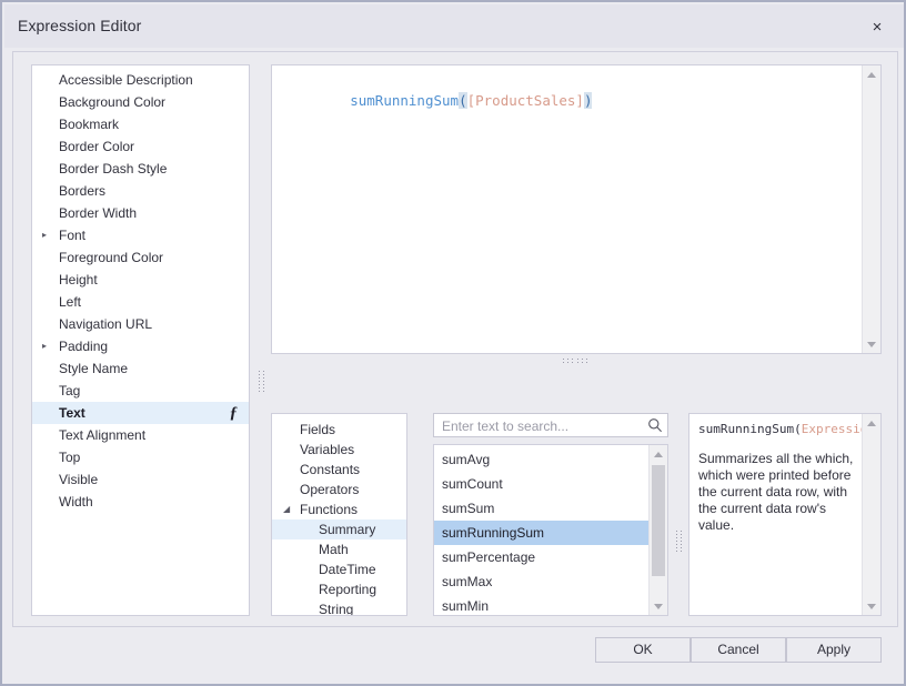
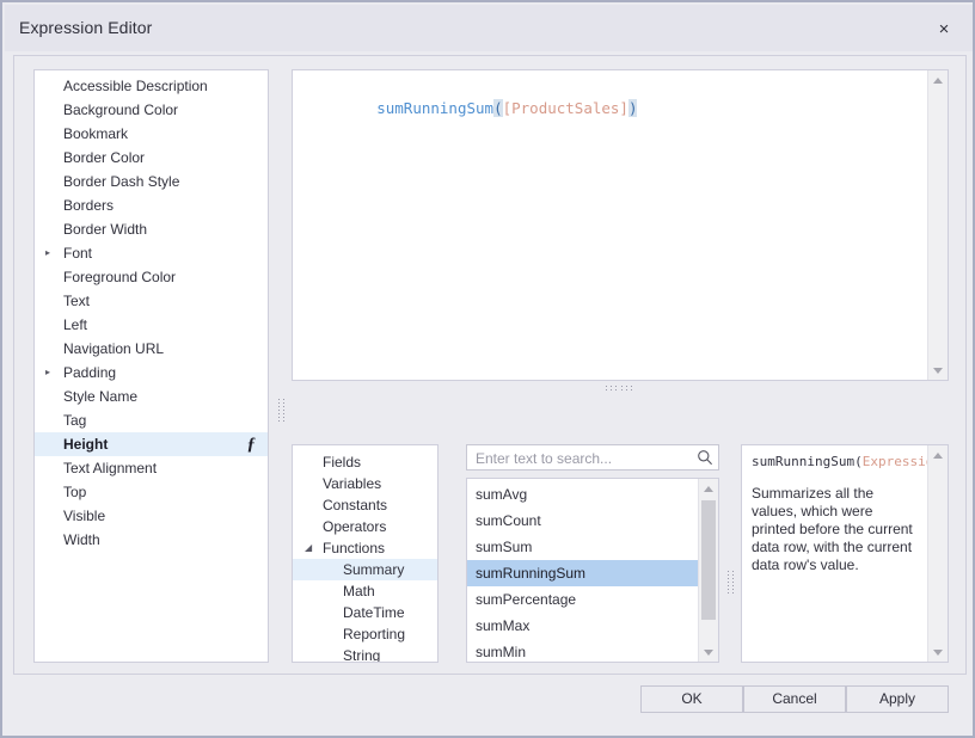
  Expression Editor
  ×
  Accessible Description
  Background Color
  Bookmark
  Border Color
  Border Dash Style
  Borders
  Border Width
  ▸
  Font
  Foreground Color
- Height
+ Text
  Left
  Navigation URL
  ▸
  Padding
  Style Name
  Tag
- Text
+ Height
  ƒ
  Text Alignment
  Top
  Visible
  Width
  sumRunningSum([ProductSales])
  Fields
  Variables
  Constants
  Operators
  ◢
  Functions
  Summary
  Math
  DateTime
  Reporting
  String
  Enter text to search...
  sumAvg
  sumCount
  sumSum
  sumRunningSum
  sumPercentage
  sumMax
  sumMin
  sumRunningSum(Expressi
- Summarizes all the which, which were printed before the current data row, with the current data row's value.
+ Summarizes all the values, which were printed before the current data row, with the current data row's value.
  OK
  Cancel
  Apply
